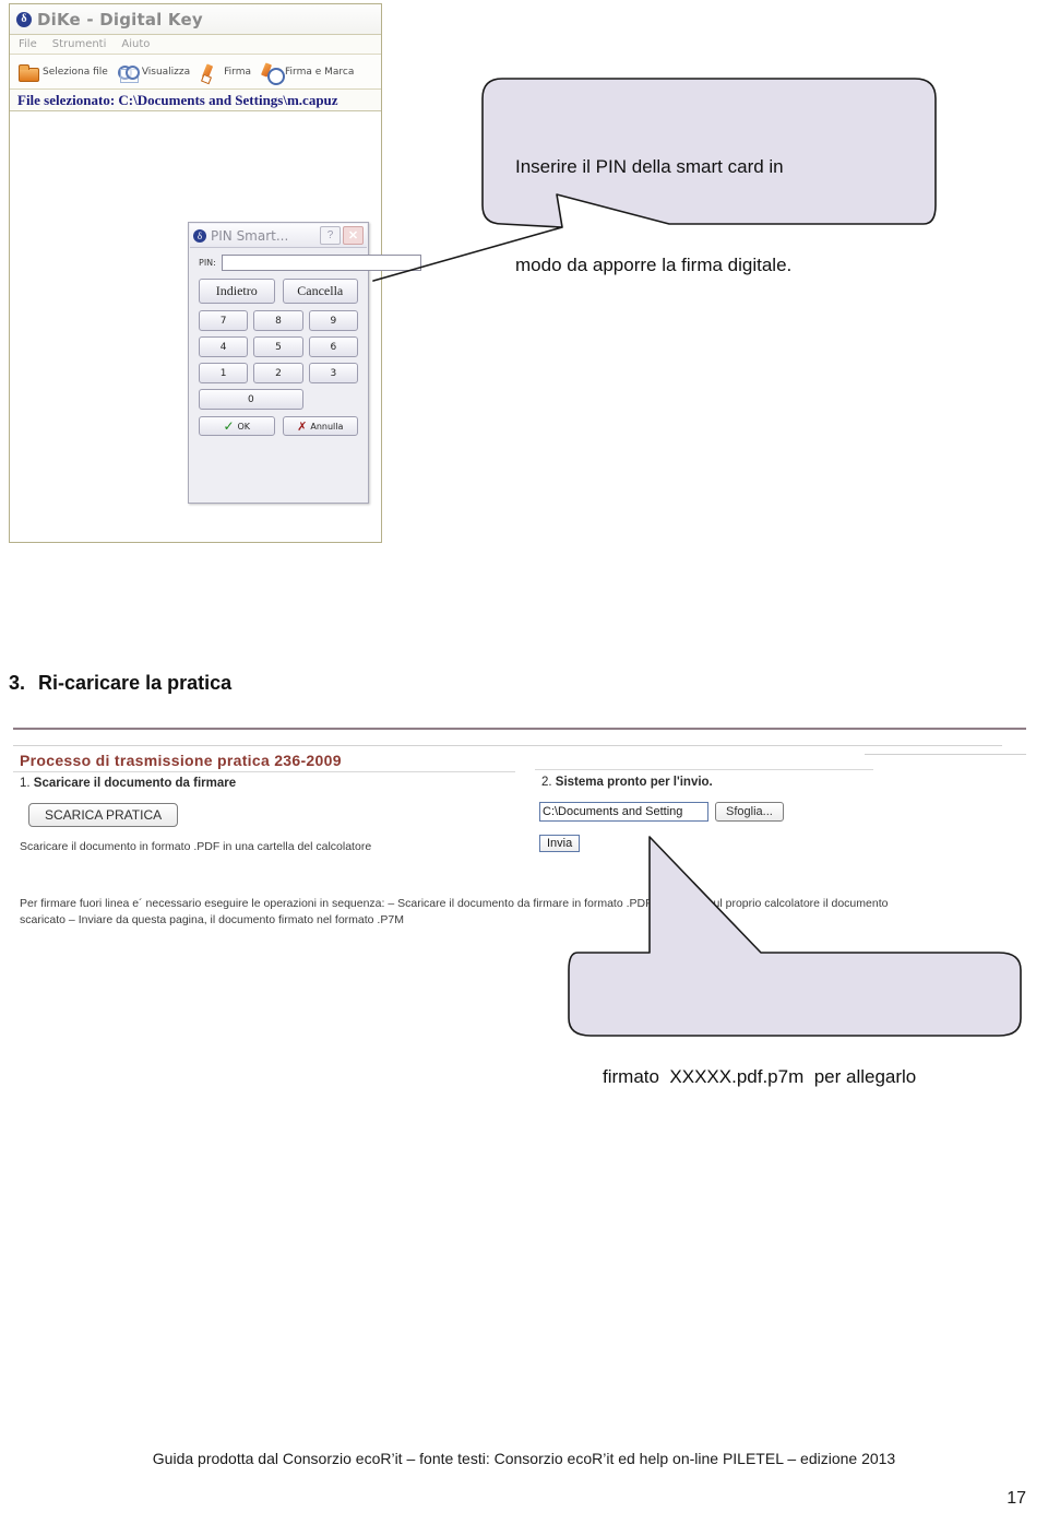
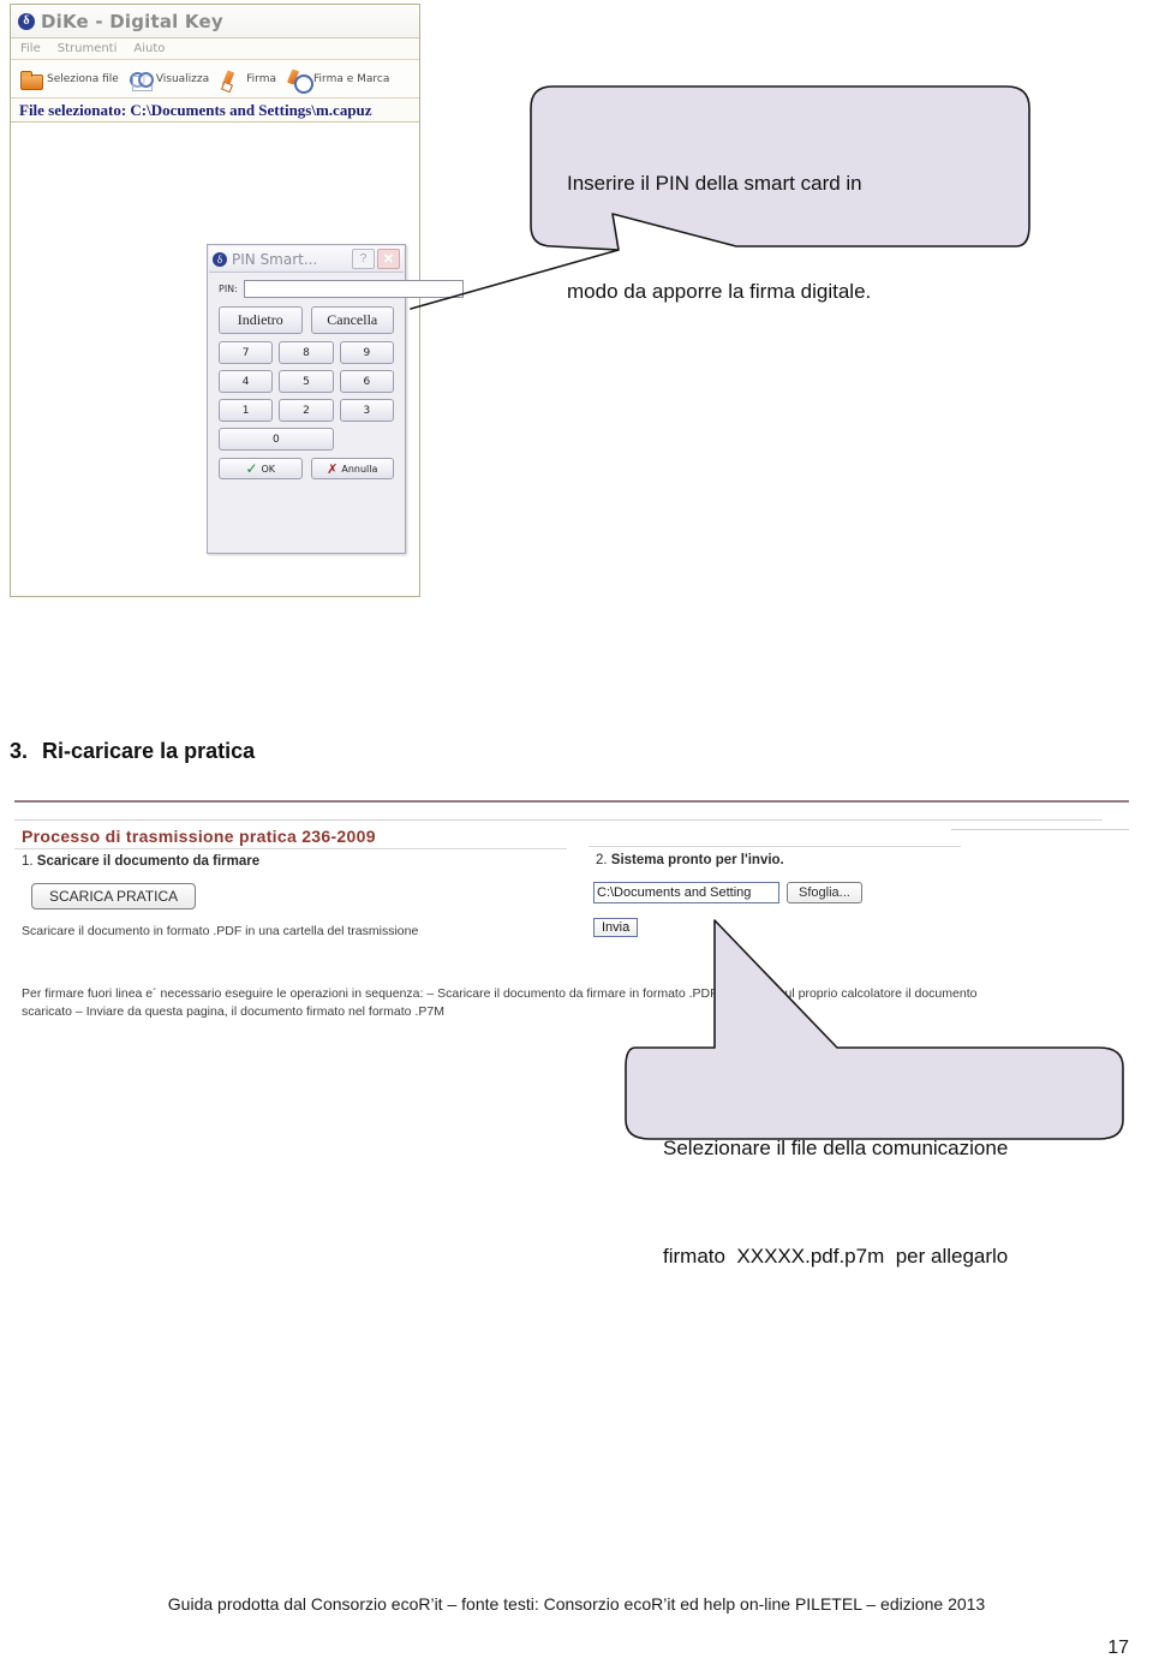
  δ
  DiKe - Digital Key
  File
  Strumenti
  Aiuto
  Seleziona file
  Visualizza
  Firma
  Firma e Marca
  File selezionato: C:\Documents and Settings\m.capuz
  δ
  PIN Smart...
  ?
  ✕
  PIN:
  Indietro
  Cancella
  7
  8
  9
  4
  5
  6
  1
  2
  3
  0
  ✓
  OK
  ✗
  Annulla
  Inserire il PIN della smart card in
  modo da apporre la firma digitale.
  3.
  Ri-caricare la pratica
  Processo di trasmissione pratica 236-2009
  1. Scaricare il documento da firmare
  SCARICA PRATICA
- Scaricare il documento in formato .PDF in una cartella del calcolatore
+ Scaricare il documento in formato .PDF in una cartella del trasmissione
  2. Sistema pronto per l'invio.
  C:\Documents and Setting
  Sfoglia...
  Invia
  Per firmare fuori linea e´ necessario eseguire le operazioni in sequenza: – Scaricare il documento da firmare in formato .PDul proprio calcolatore il documento
  scaricato – Inviare da questa pagina, il documento firmato nel formato .P7M
+ Selezionare il file della comunicazione
  firmato XXXXX.pdf.p7m per allegarlo
  Guida prodotta dal Consorzio ecoR’it – fonte testi: Consorzio ecoR’it ed help on-line PILETEL – edizione 2013
  17
